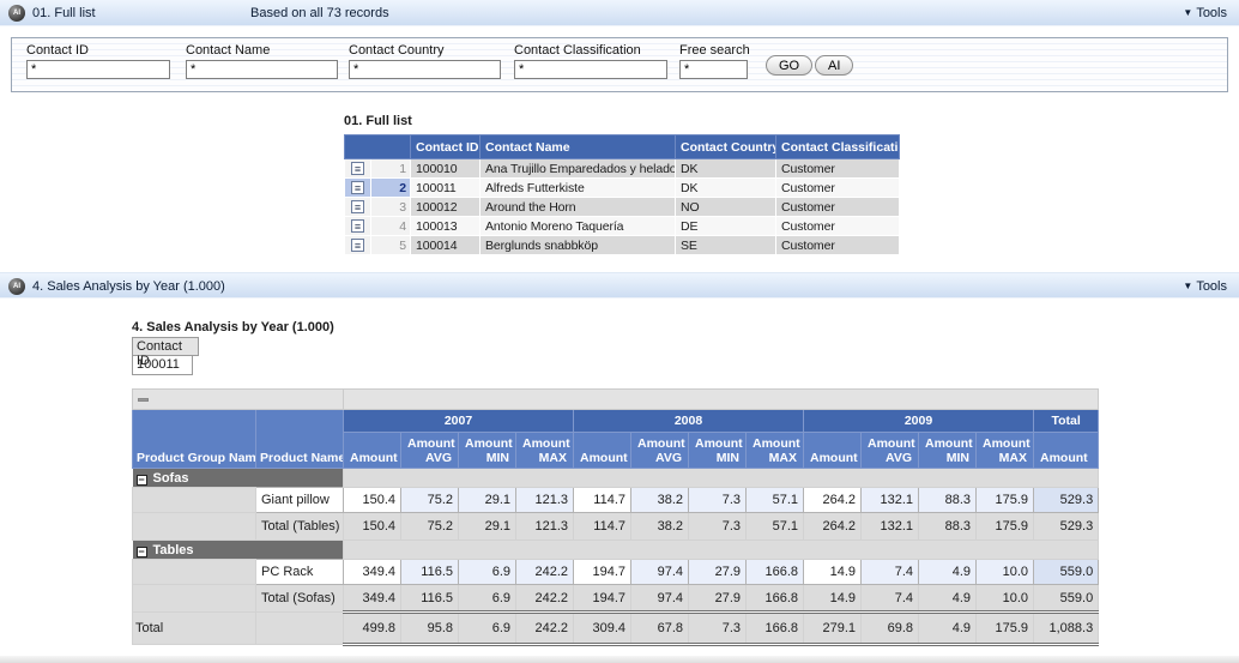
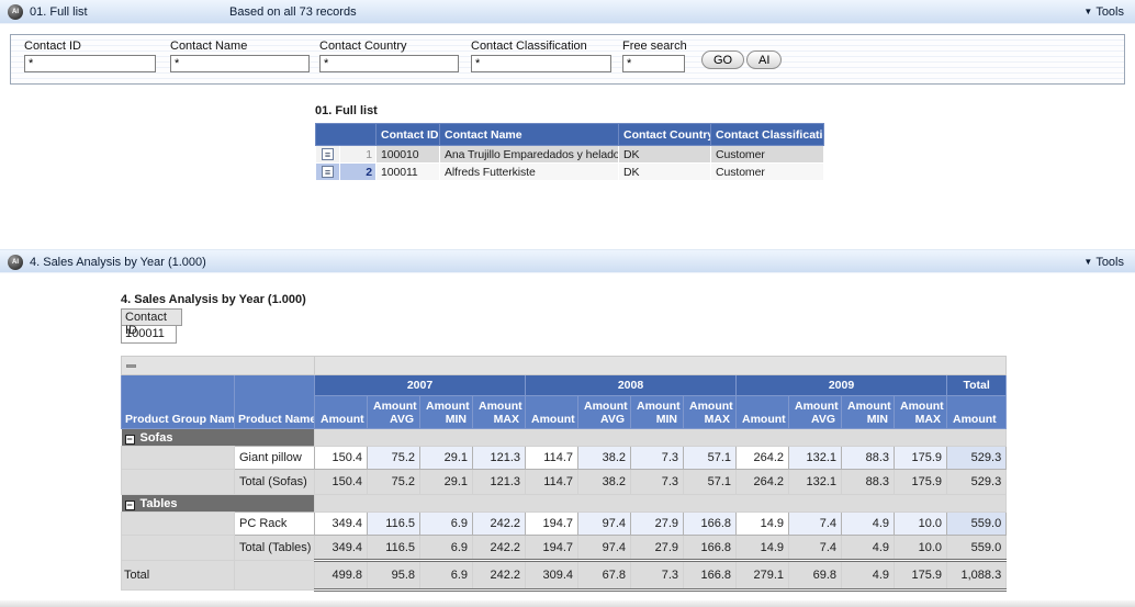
  01. Full list
  Based on all 73 records
  ▼ Tools
  Contact ID
  *
  Contact Name
  *
  Contact Country
  *
  Contact Classification
  *
  Free search
  *
  GO
  AI
  01. Full list
  	Contact ID	Contact Name	Contact Countr	Contact Classificati
  ≡	1	100010	Ana Trujillo Emparedados y helado	DK	Customer
  ≡	2	100011	Alfreds Futterkiste	DK	Customer
- ≡	3	100012	Around the Horn	NO	Customer
- ≡	4	100013	Antonio Moreno Taquería	DE	Customer
- ≡	5	100014	Berglunds snabbköp	SE	Customer
  4. Sales Analysis by Year (1.000)
  ▼ Tools
  4. Sales Analysis by Year (1.000)
  Contact
  100011
  Product Group Nam	Product Name	2007	2008	2009	Total
  Amount	AmountAVG	AmountMIN	AmountMAX	Amount	AmountAVG	AmountMIN	AmountMAX	Amount	AmountAVG	AmountMIN	AmountMAX	Amount
  − Sofas
  	Giant pillow	150.4	75.2	29.1	121.3	114.7	38.2	7.3	57.1	264.2	132.1	88.3	175.9	529.3
- 	Total (Tables)	150.4	75.2	29.1	121.3	114.7	38.2	7.3	57.1	264.2	132.1	88.3	175.9	529.3
+ 	Total (Sofas)	150.4	75.2	29.1	121.3	114.7	38.2	7.3	57.1	264.2	132.1	88.3	175.9	529.3
  − Tables
  	PC Rack	349.4	116.5	6.9	242.2	194.7	97.4	27.9	166.8	14.9	7.4	4.9	10.0	559.0
- 	Total (Sofas)	349.4	116.5	6.9	242.2	194.7	97.4	27.9	166.8	14.9	7.4	4.9	10.0	559.0
+ 	Total (Tables)	349.4	116.5	6.9	242.2	194.7	97.4	27.9	166.8	14.9	7.4	4.9	10.0	559.0
  Total		499.8	95.8	6.9	242.2	309.4	67.8	7.3	166.8	279.1	69.8	4.9	175.9	1,088.3
